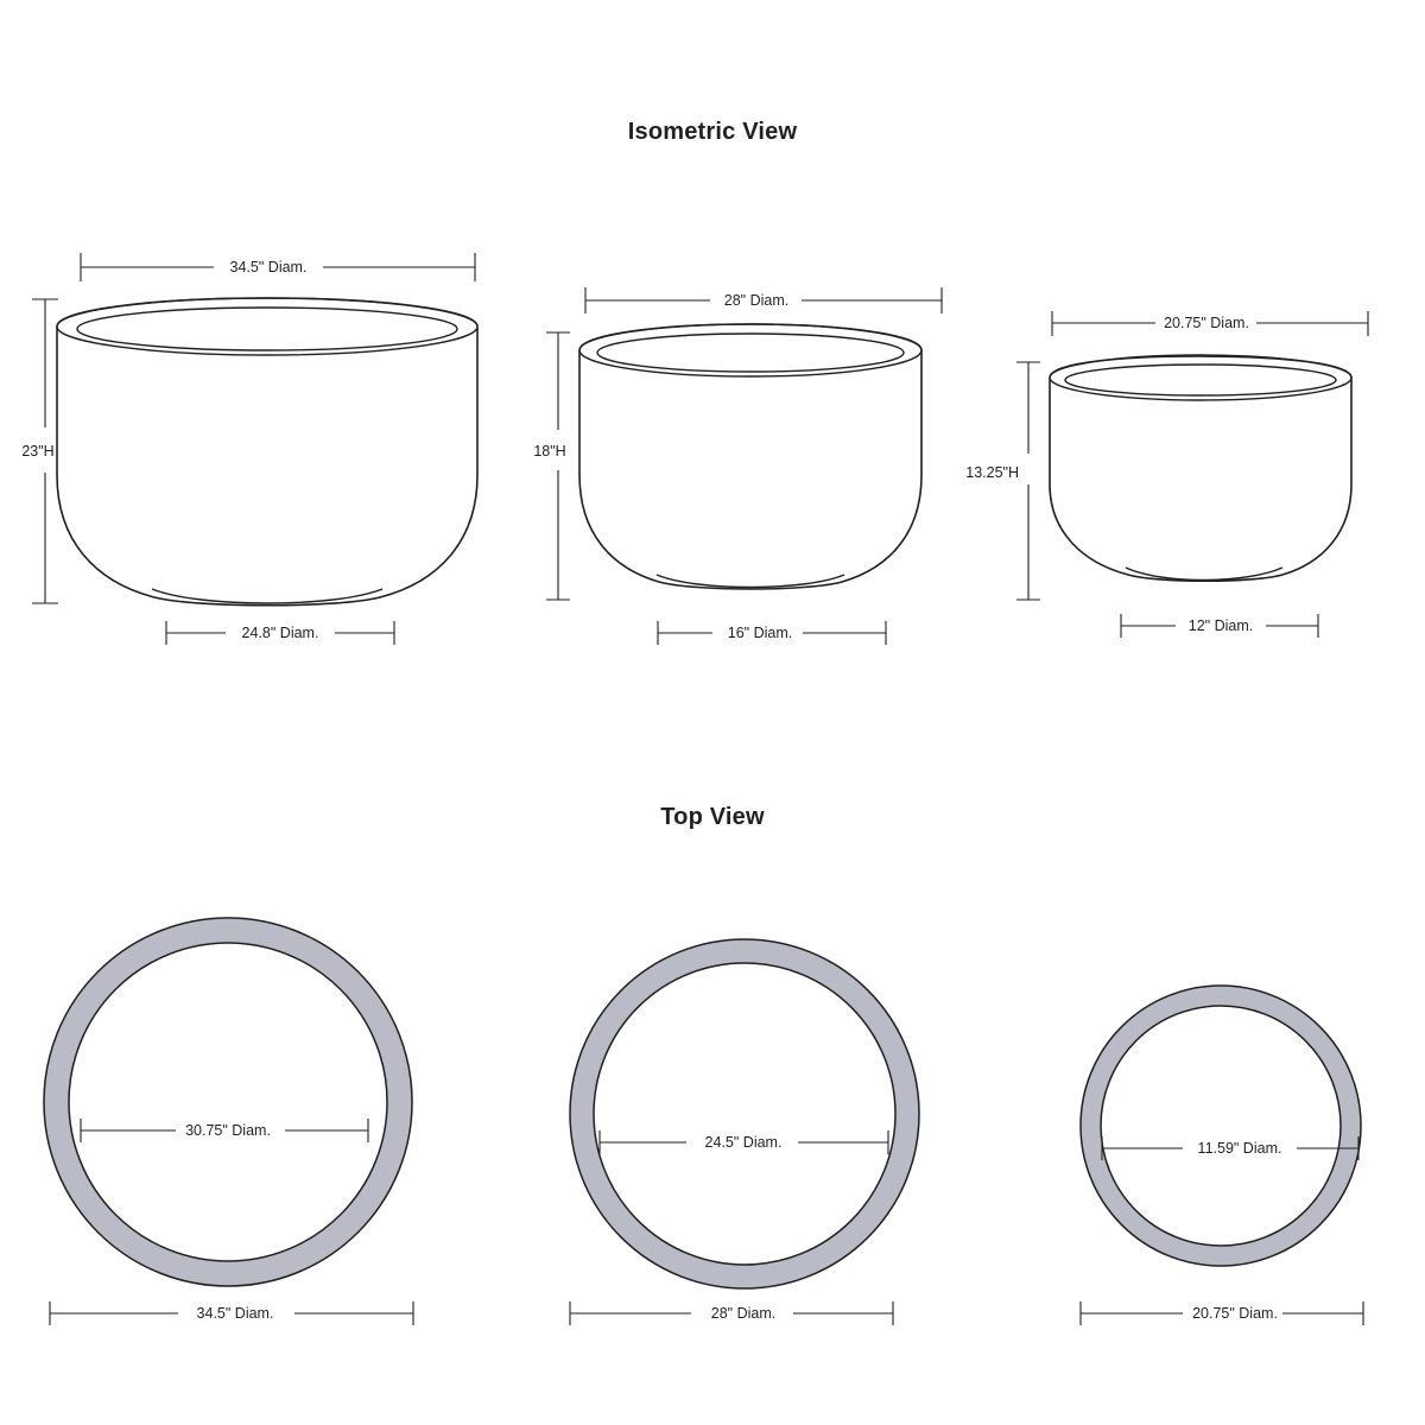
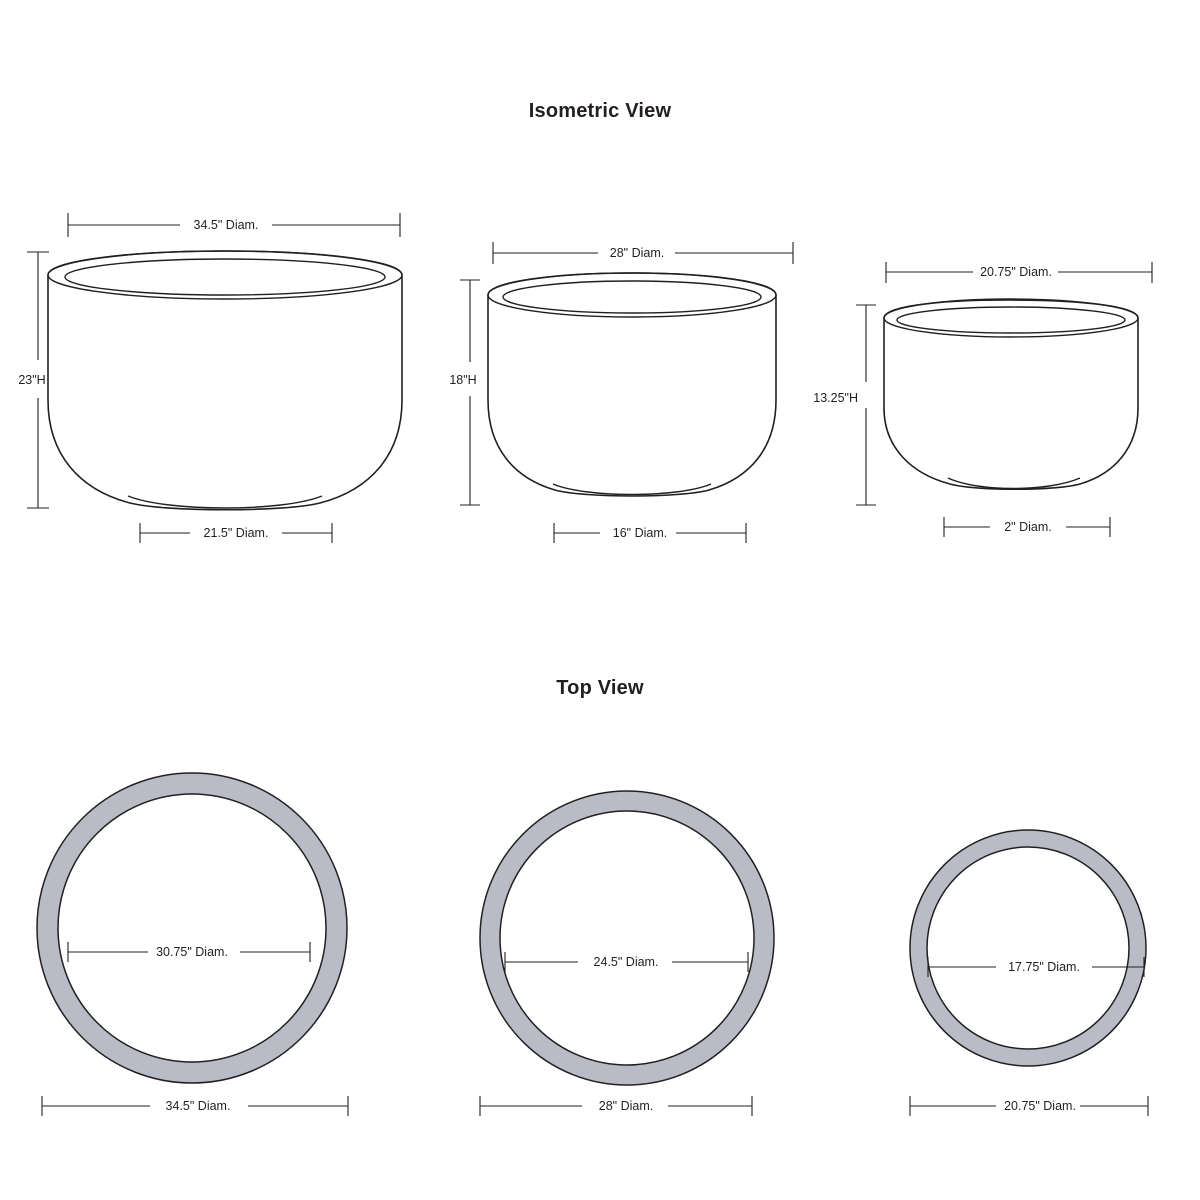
  Isometric View
  Top View
  34.5" Diam.
  23"H
- 24.8" Diam.
+ 21.5" Diam.
  28" Diam.
  18"H
  16" Diam.
  20.75" Diam.
  13.25"H
- 12" Diam.
+ 2" Diam.
  30.75" Diam.
  34.5" Diam.
  24.5" Diam.
  28" Diam.
- 11.59" Diam.
+ 17.75" Diam.
  20.75" Diam.
